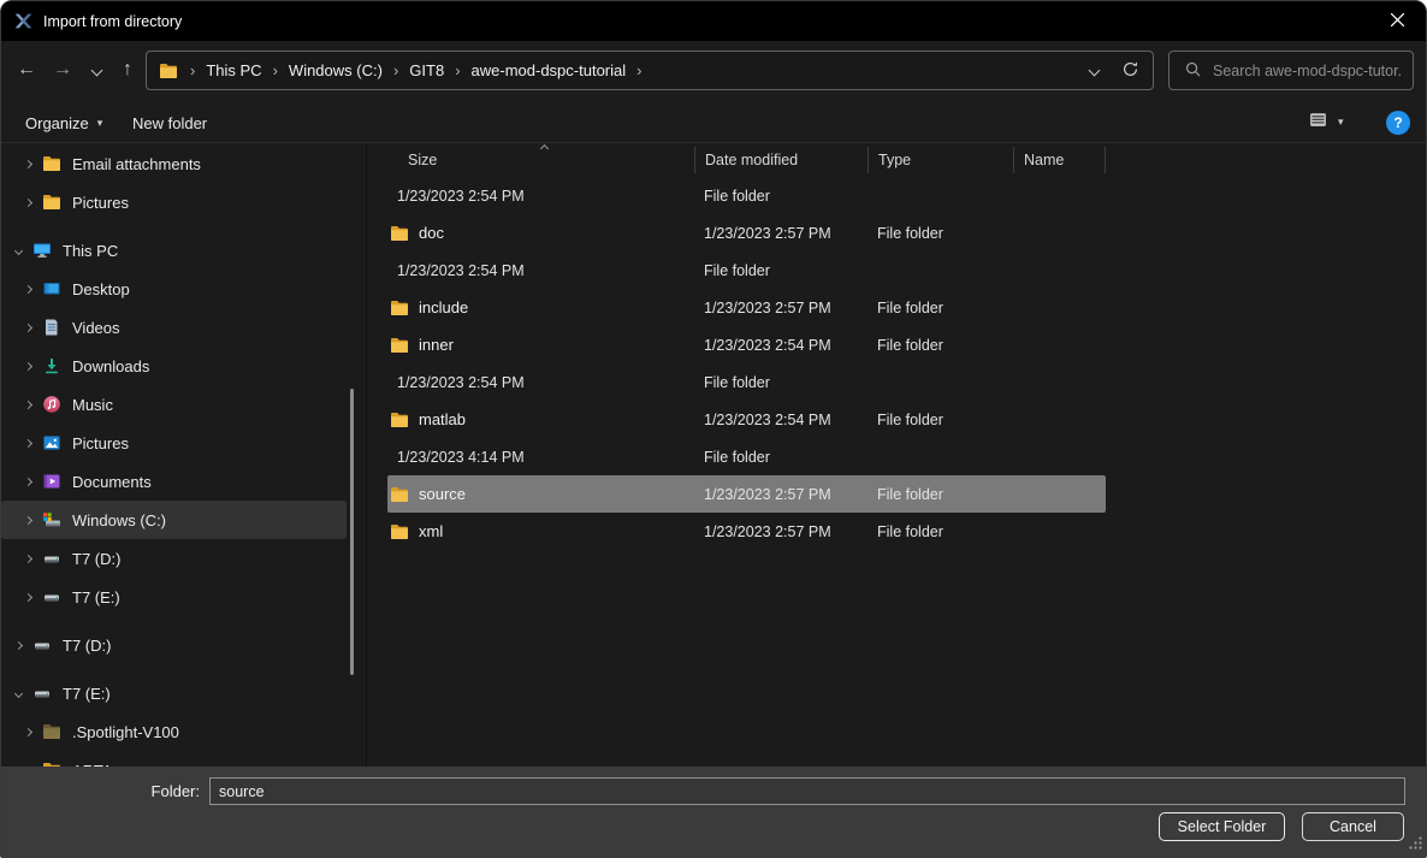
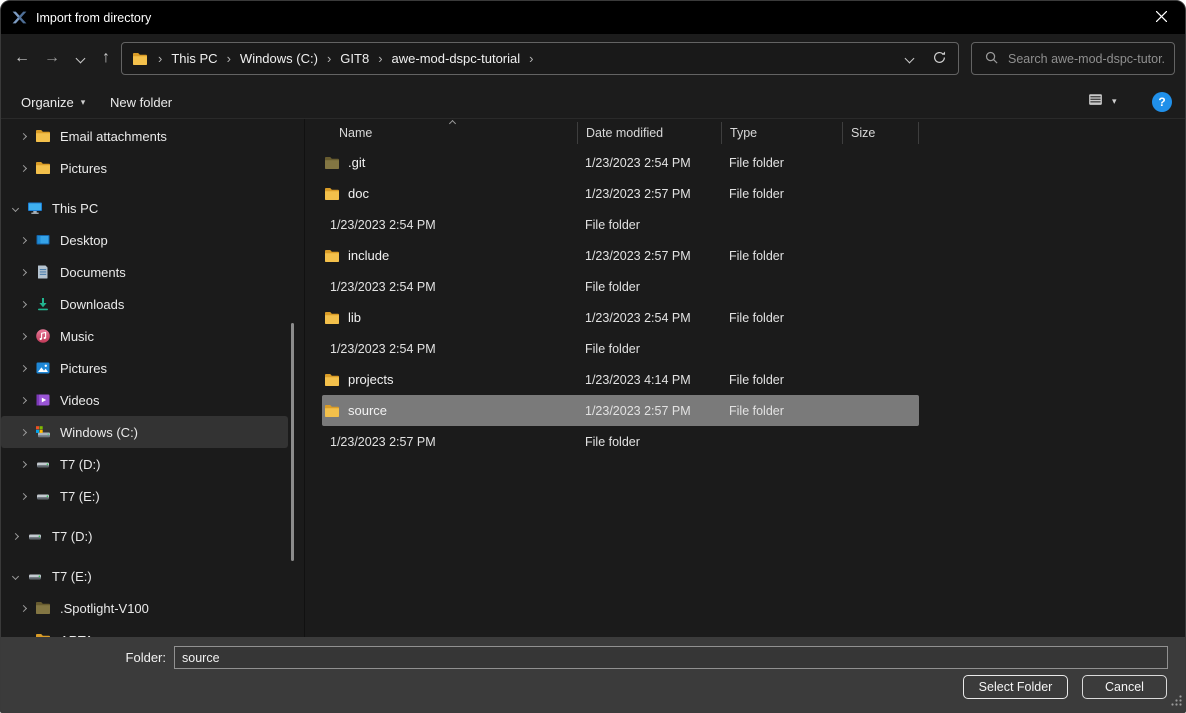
  Import from directory
  ←
  →
  ↑
  ›
  This PC
  ›
  Windows (C:)
  ›
  GIT8
  ›
  awe-mod-dspc-tutorial
  ›
  Search awe-mod-dspc-tutor.
  Organize
  ▾
  New folder
  ▾
  ?
  Email attachments
  Pictures
  This PC
  Desktop
- Videos
+ Documents
  Downloads
  Music
  Pictures
- Documents
+ Videos
  Windows (C:)
  T7 (D:)
  T7 (E:)
  T7 (D:)
  T7 (E:)
  .Spotlight-V100
- Size
+ Name
  Date modified
  Type
- Name
+ Size
+ .git
  1/23/2023 2:54 PM
  File folder
  doc
  1/23/2023 2:57 PM
  File folder
  1/23/2023 2:54 PM
  File folder
  include
  1/23/2023 2:57 PM
  File folder
- inner
  1/23/2023 2:54 PM
  File folder
+ lib
  1/23/2023 2:54 PM
  File folder
- matlab
  1/23/2023 2:54 PM
  File folder
+ projects
  1/23/2023 4:14 PM
  File folder
  source
  1/23/2023 2:57 PM
  File folder
- xml
  1/23/2023 2:57 PM
  File folder
  Folder:
  source
  Select Folder
  Cancel
